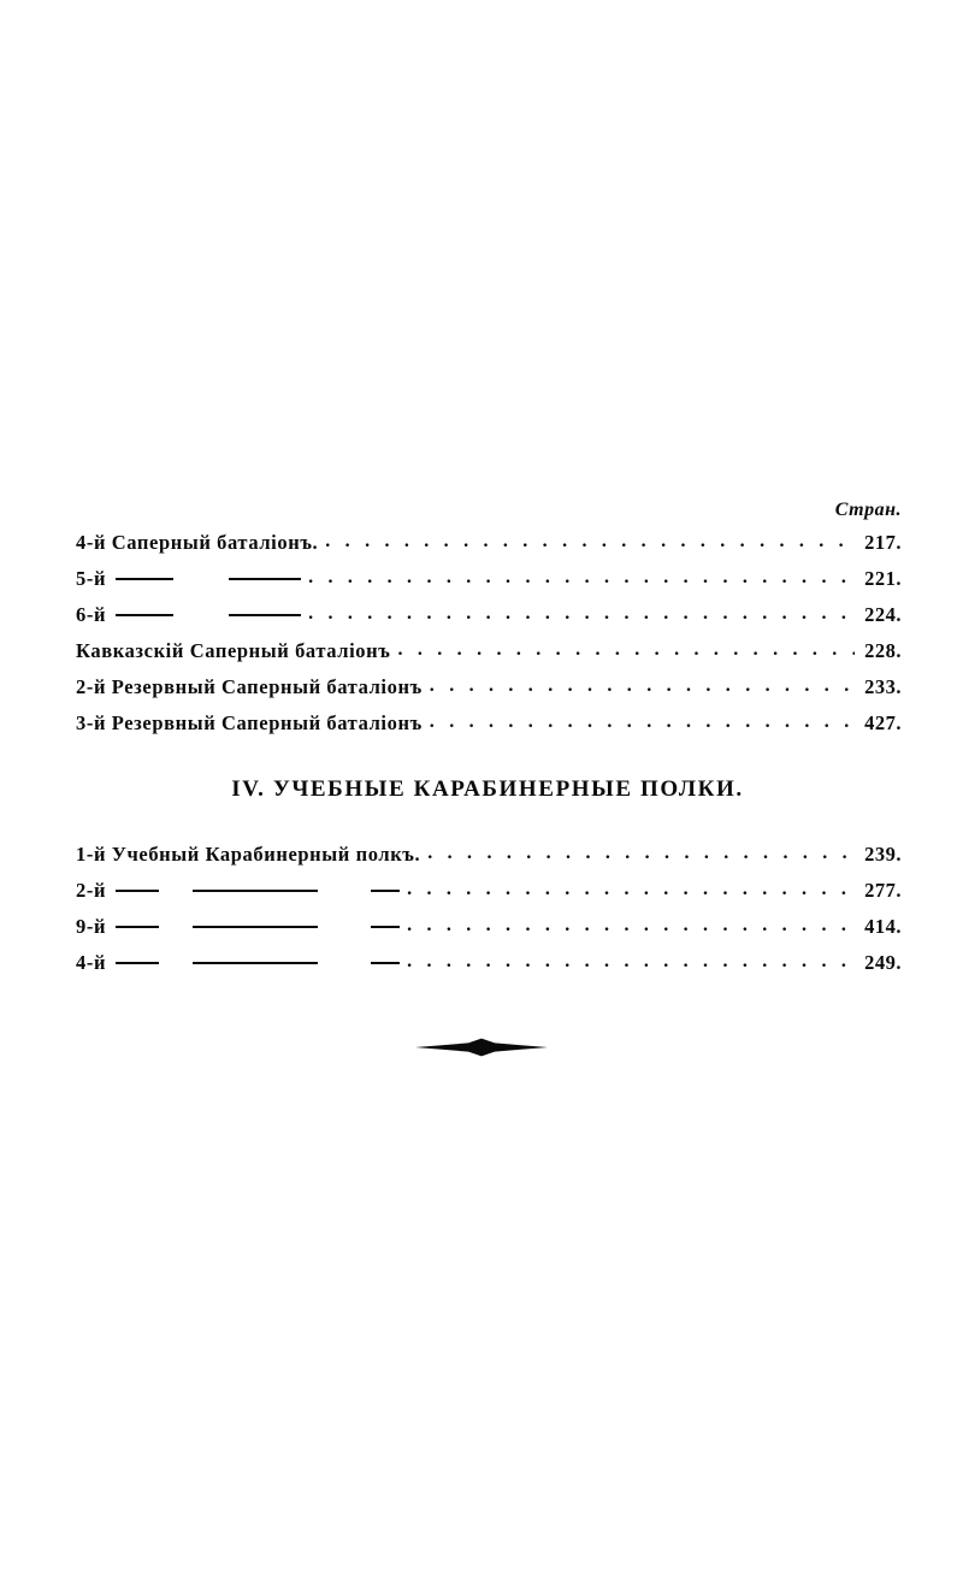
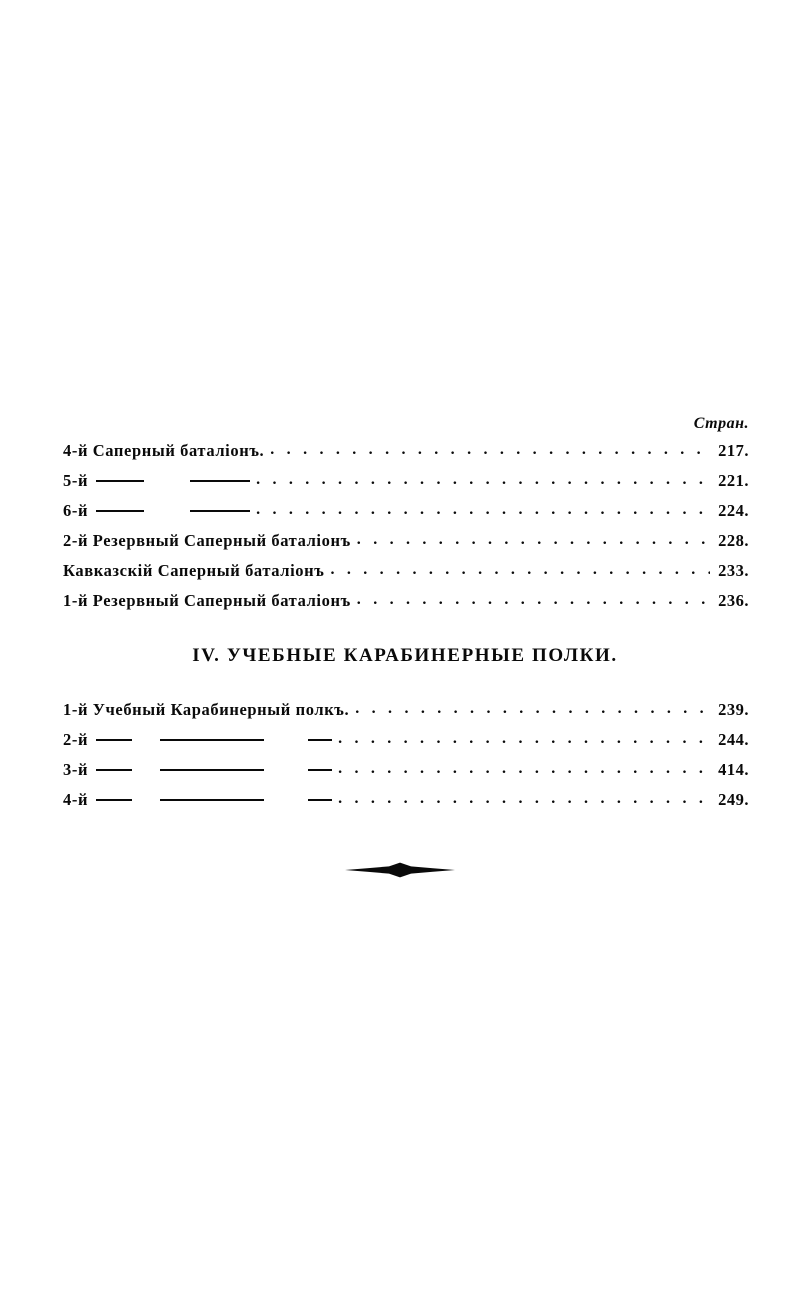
  Стран.
  4-й Саперный баталіонъ.
  217.
  5-й
  221.
  6-й
  224.
- Кавказскій Саперный баталіонъ
+ 2-й Резервный Саперный баталіонъ
  228.
- 2-й Резервный Саперный баталіонъ
+ Кавказскій Саперный баталіонъ
  233.
- 3-й Резервный Саперный баталіонъ
+ 1-й Резервный Саперный баталіонъ
- 427.
+ 236.
  IV. УЧЕБНЫЕ КАРАБИНЕРНЫЕ ПОЛКИ.
  1-й Учебный Карабинерный полкъ.
  239.
  2-й
- 277.
+ 244.
- 9-й
+ 3-й
  414.
  4-й
  249.
